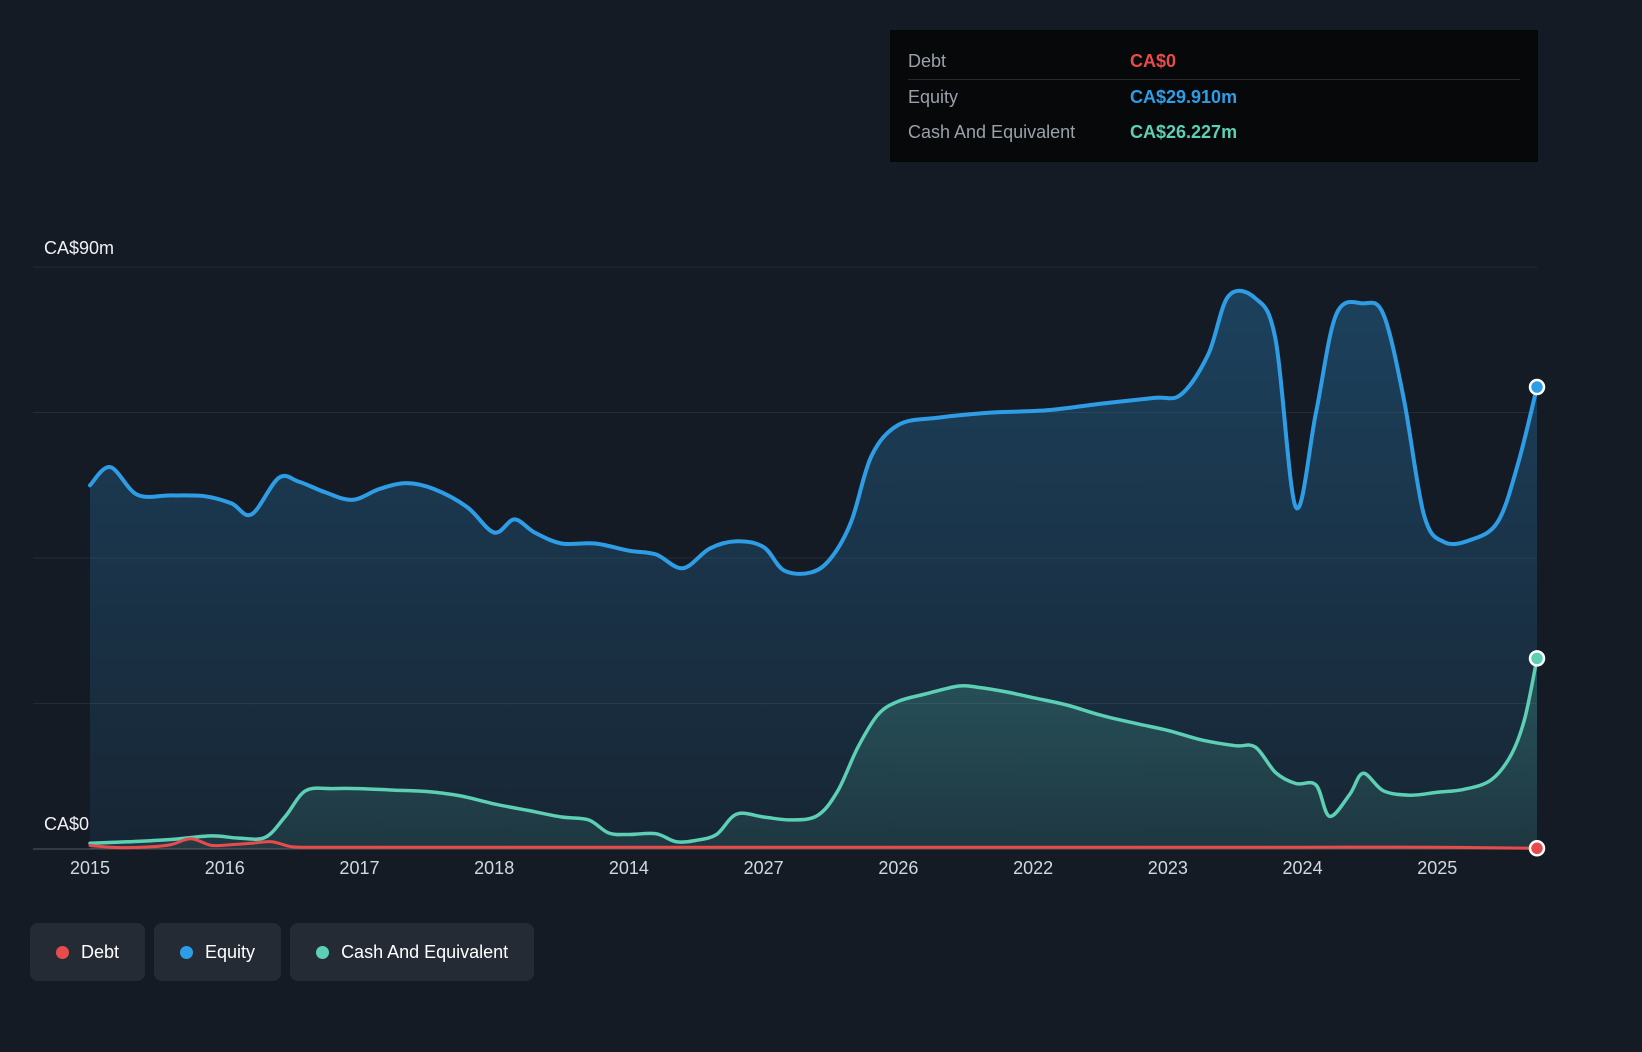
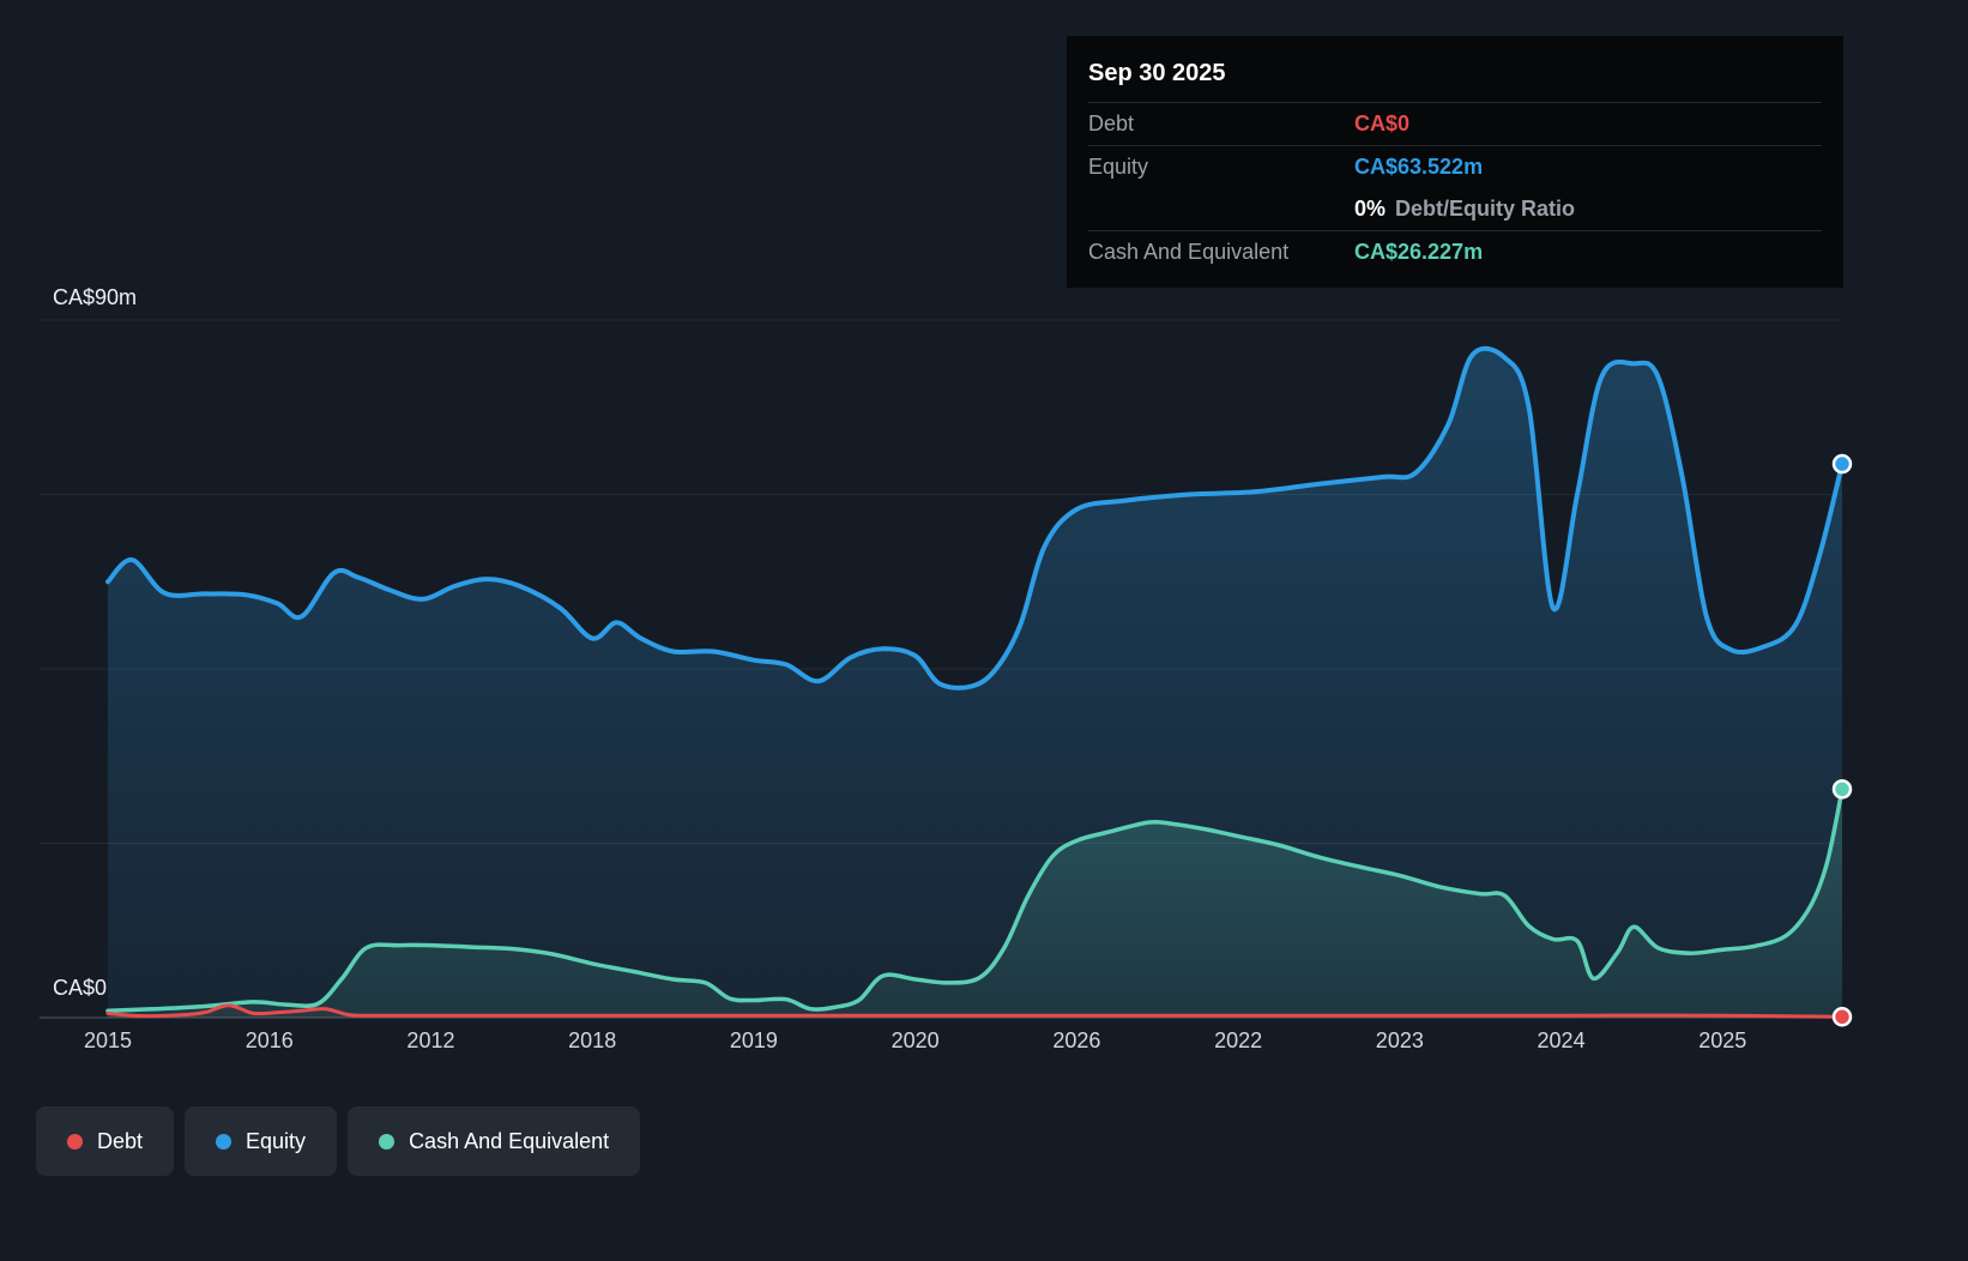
  CA$90m
  CA$0
  2015
  2016
- 2017
+ 2012
  2018
- 2014
+ 2019
- 2027
+ 2020
  2026
  2022
  2023
  2024
  2025
+ Sep 30 2025
  Debt
  CA$0
  Equity
- CA$29.910m
+ CA$63.522m
+ 0% Debt/Equity Ratio
  Cash And Equivalent
  CA$26.227m
  Debt
  Equity
  Cash And Equivalent
